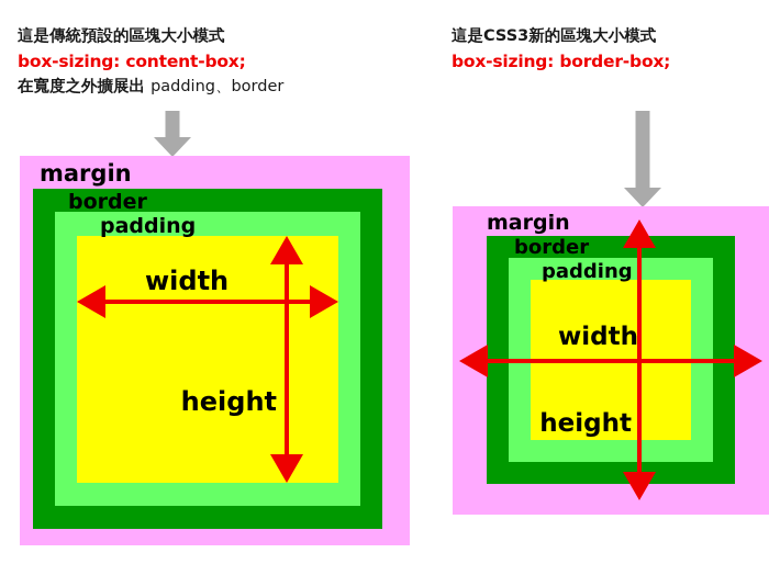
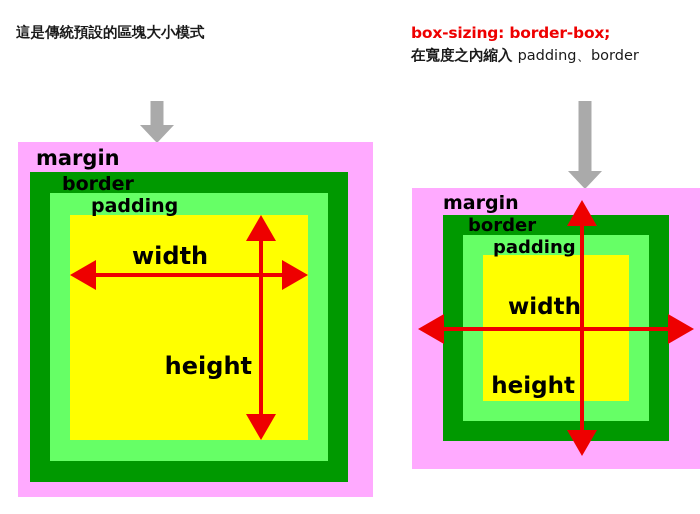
  這是傳統預設的區塊大小模式
- box-sizing: content-box;
- 在寬度之外擴展出 padding、border
- 這是CSS3新的區塊大小模式
  box-sizing: border-box;
+ 在寬度之內縮入 padding、border
  margin
  border
  padding
  width
  height
  margin
  border
  padding
  width
  height
